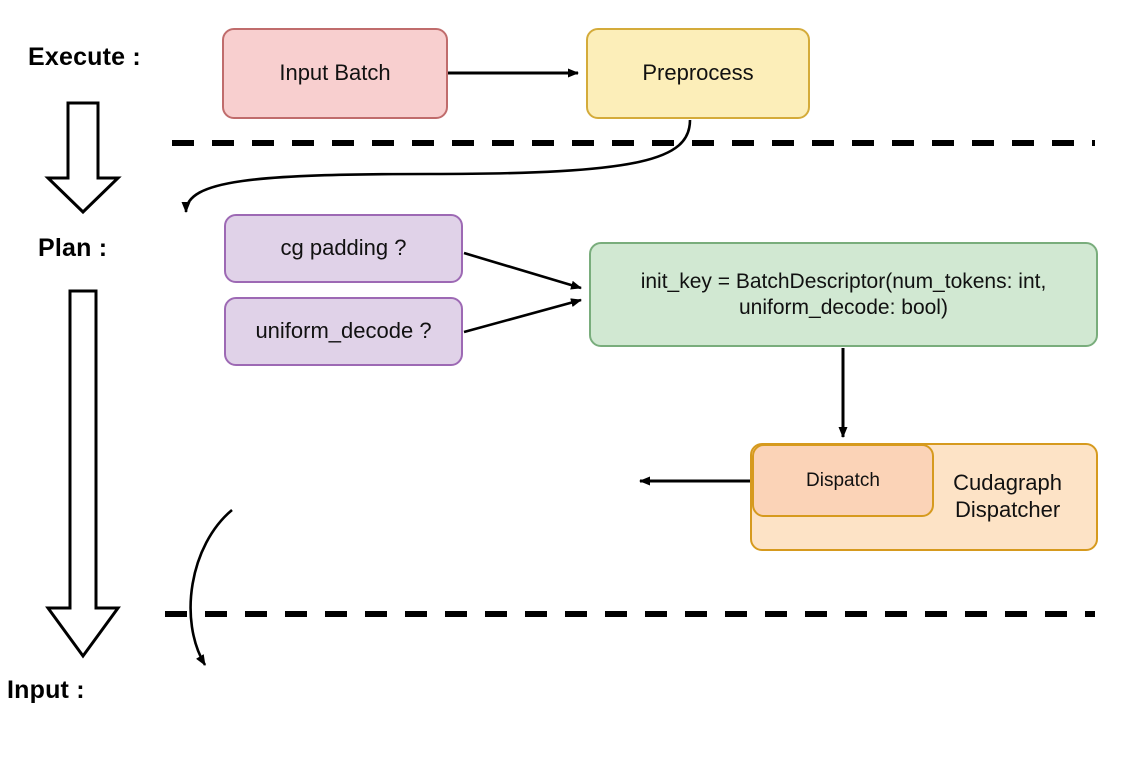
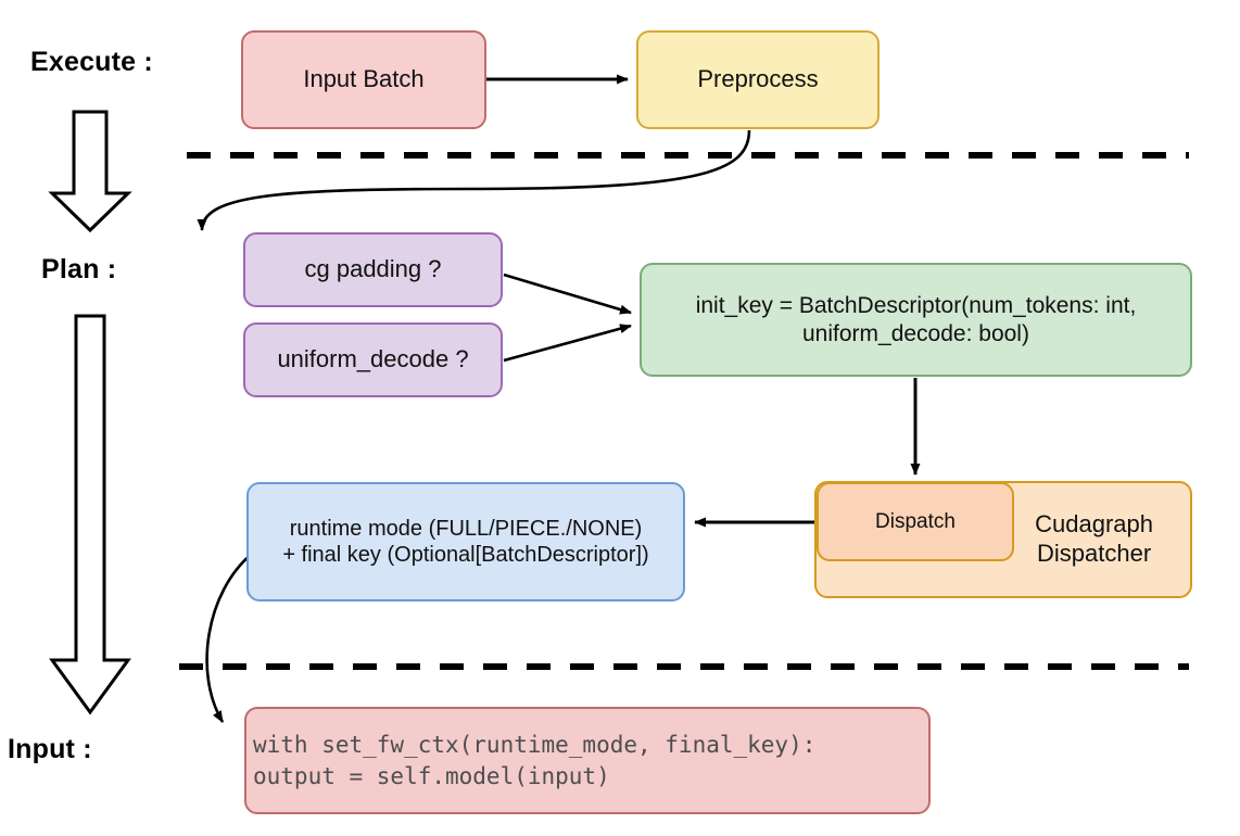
  Execute :
  Plan :
  Input :
  Input Batch
  Preprocess
  cg padding ?
  uniform_decode ?
  init_key = BatchDescriptor(num_tokens: int,
  uniform_decode: bool)
  Cudagraph
  Dispatcher
  Dispatch
+ runtime mode (FULL/PIECE./NONE)
+ + final key (Optional[BatchDescriptor])
+ with set_fw_ctx(runtime_mode, final_key):
+ output = self.model(input)
